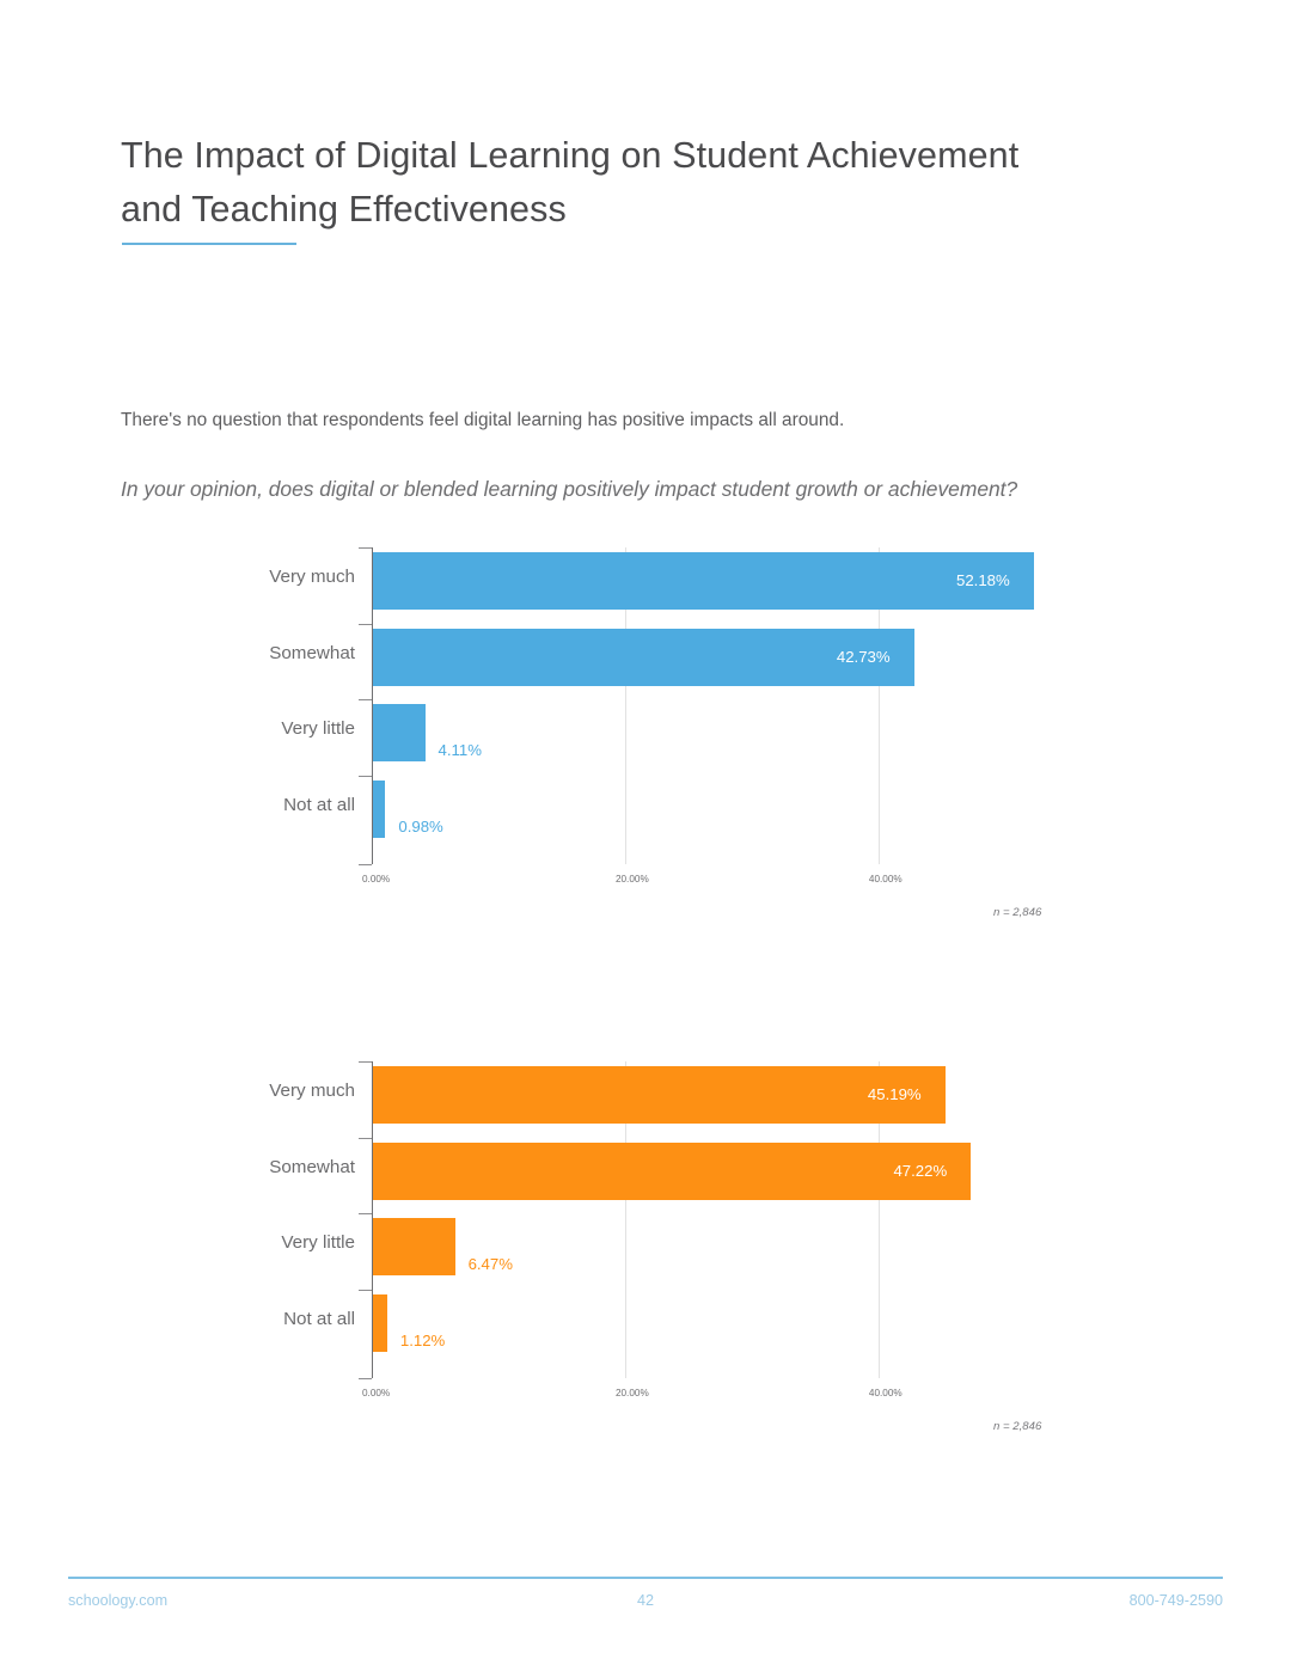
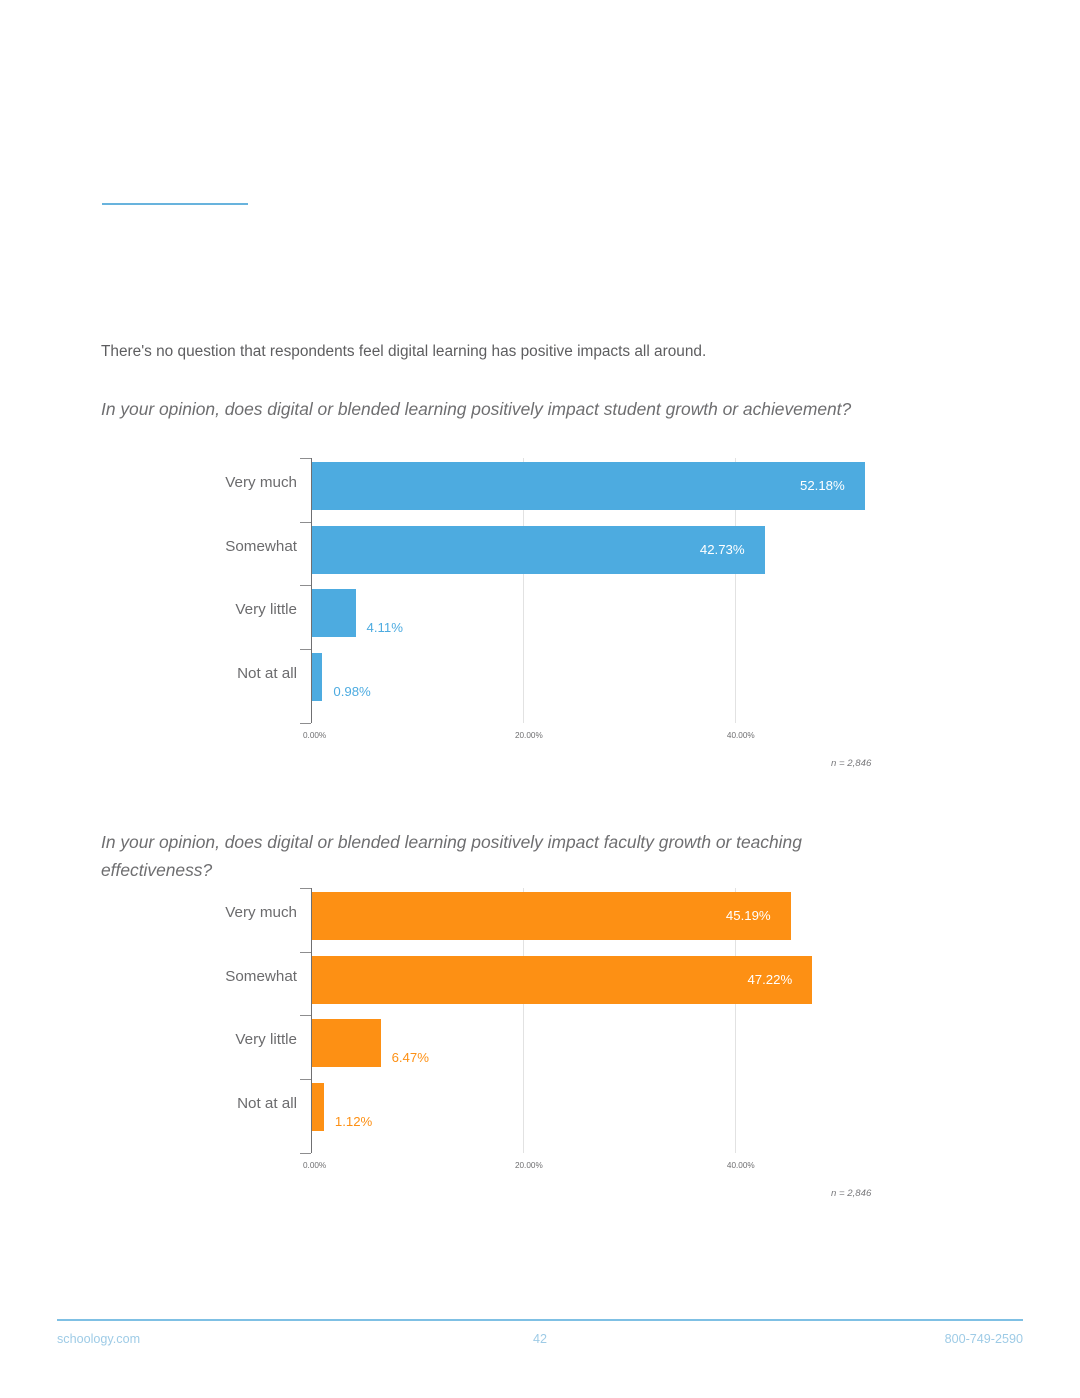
- The Impact of Digital Learning on Student Achievement and Teaching Effectiveness
  There's no question that respondents feel digital learning has positive impacts all around.
  In your opinion, does digital or blended learning positively impact student growth or achievement?
+ In your opinion, does digital or blended learning positively impact faculty growth or teaching effectiveness?
  52.18%
  42.73%
  4.11%
  0.98%
  0.00%
  20.00%
  40.00%
  n = 2,846
  Very much
  Somewhat
  Very little
  Not at all
  45.19%
  47.22%
  6.47%
  1.12%
  0.00%
  20.00%
  40.00%
  n = 2,846
  Very much
  Somewhat
  Very little
  Not at all
  schoology.com
  42
  800-749-2590
